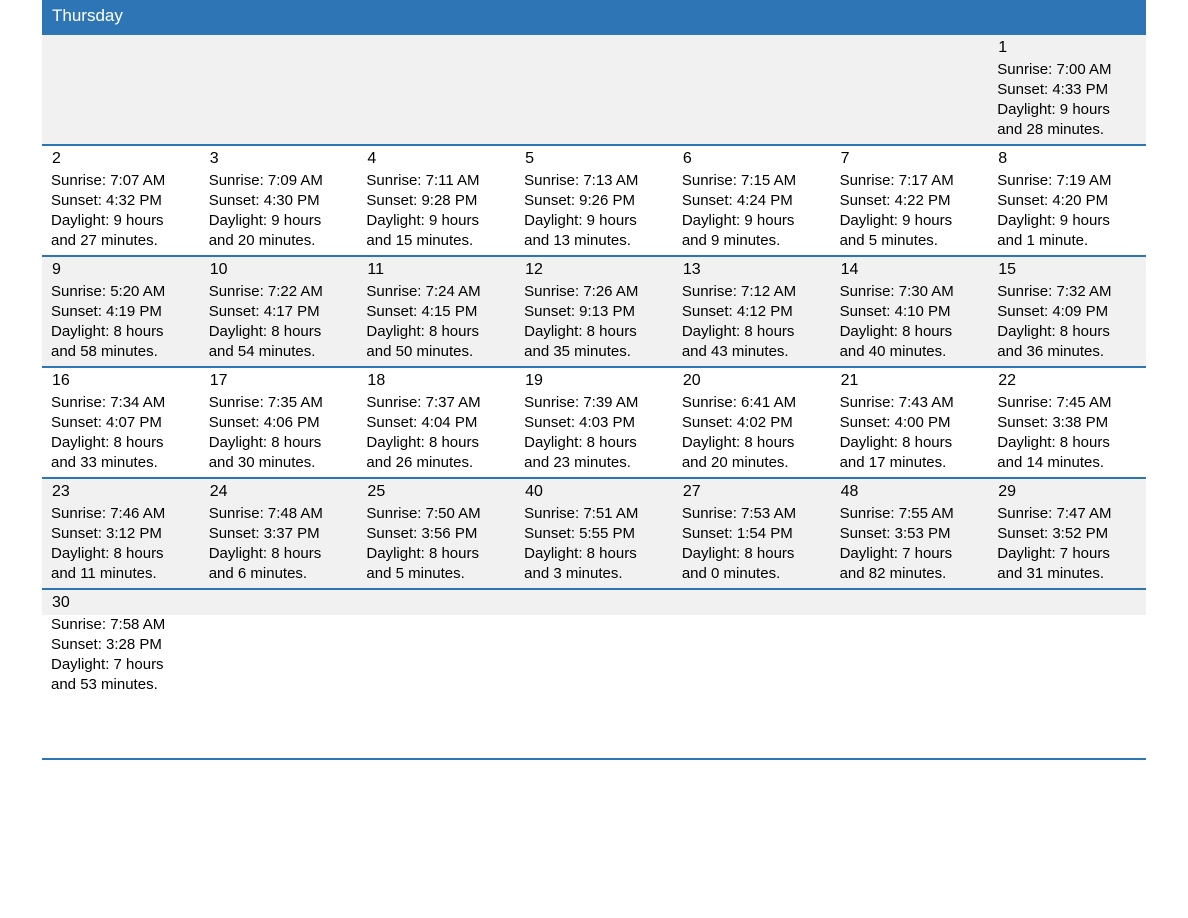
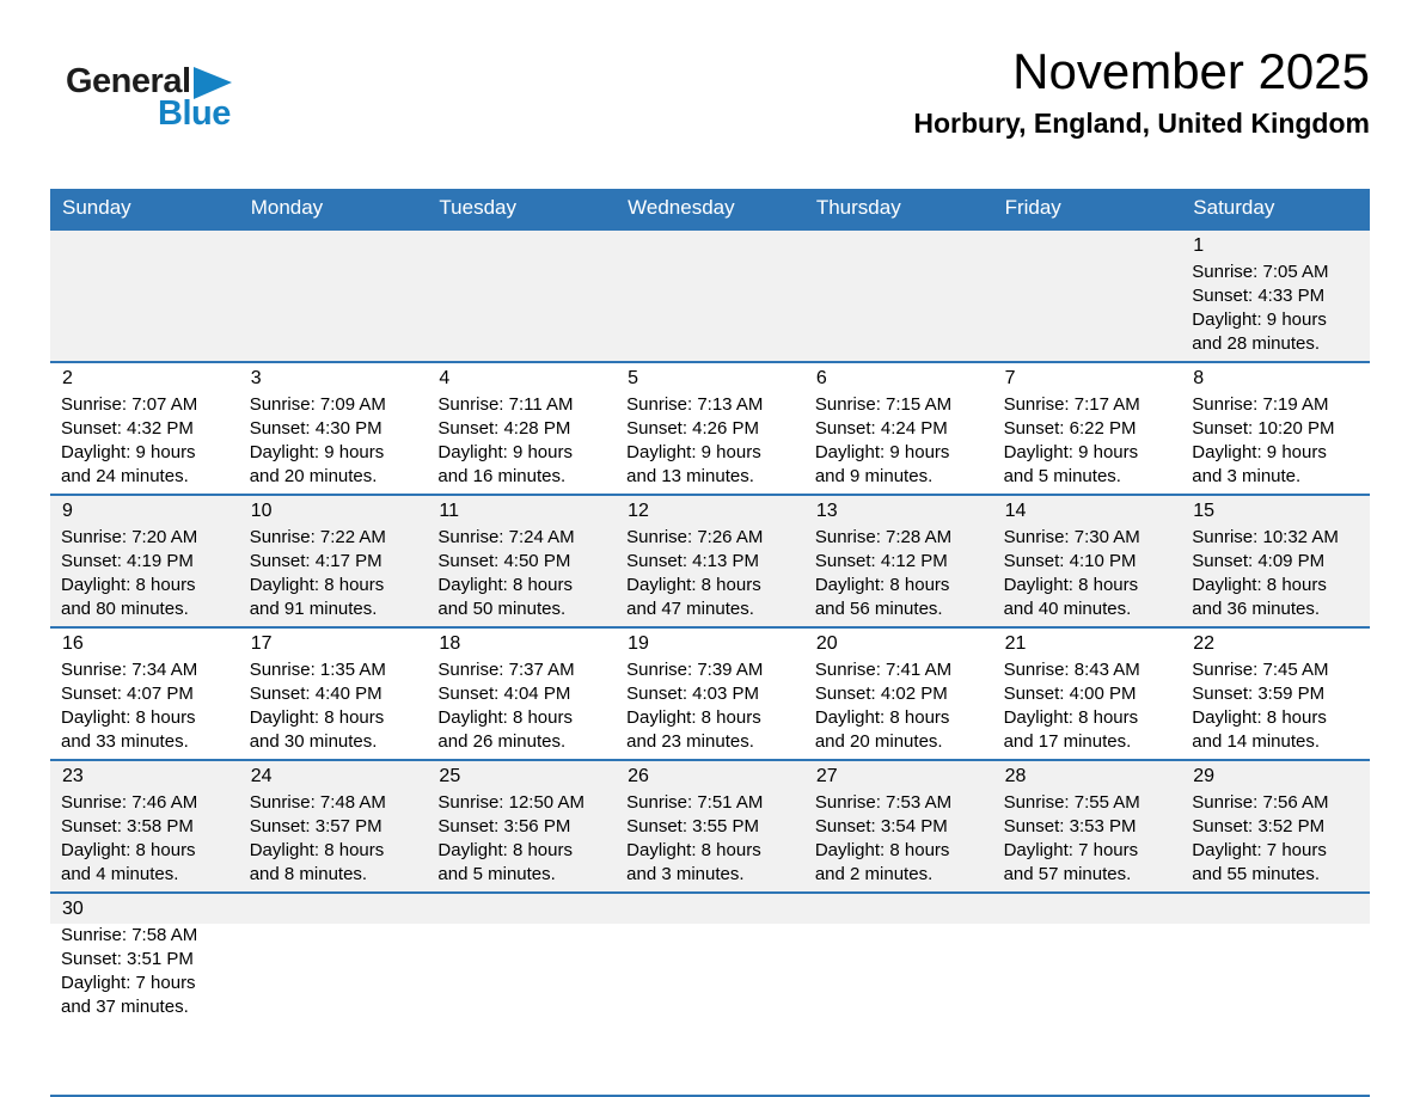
+ General
+ Blue
+ November 2025
+ Horbury, England, United Kingdom
+ Sunday
+ Monday
+ Tuesday
+ Wednesday
  Thursday
+ Friday
+ Saturday
  1
- Sunrise: 7:00 AM
+ Sunrise: 7:05 AM
  Sunset: 4:33 PM
  Daylight: 9 hours
  and 28 minutes.
  2
  Sunrise: 7:07 AM
  Sunset: 4:32 PM
  Daylight: 9 hours
- and 27 minutes.
+ and 24 minutes.
  3
  Sunrise: 7:09 AM
  Sunset: 4:30 PM
  Daylight: 9 hours
  and 20 minutes.
  4
  Sunrise: 7:11 AM
- Sunset: 9:28 PM
+ Sunset: 4:28 PM
  Daylight: 9 hours
- and 15 minutes.
+ and 16 minutes.
  5
  Sunrise: 7:13 AM
- Sunset: 9:26 PM
+ Sunset: 4:26 PM
  Daylight: 9 hours
  and 13 minutes.
  6
  Sunrise: 7:15 AM
  Sunset: 4:24 PM
  Daylight: 9 hours
  and 9 minutes.
  7
  Sunrise: 7:17 AM
- Sunset: 4:22 PM
+ Sunset: 6:22 PM
  Daylight: 9 hours
  and 5 minutes.
  8
  Sunrise: 7:19 AM
- Sunset: 4:20 PM
+ Sunset: 10:20 PM
  Daylight: 9 hours
- and 1 minute.
+ and 3 minute.
  9
- Sunrise: 5:20 AM
+ Sunrise: 7:20 AM
  Sunset: 4:19 PM
  Daylight: 8 hours
- and 58 minutes.
+ and 80 minutes.
  10
  Sunrise: 7:22 AM
  Sunset: 4:17 PM
  Daylight: 8 hours
- and 54 minutes.
+ and 91 minutes.
  11
  Sunrise: 7:24 AM
- Sunset: 4:15 PM
+ Sunset: 4:50 PM
  Daylight: 8 hours
  and 50 minutes.
  12
  Sunrise: 7:26 AM
- Sunset: 9:13 PM
+ Sunset: 4:13 PM
  Daylight: 8 hours
- and 35 minutes.
+ and 47 minutes.
  13
- Sunrise: 7:12 AM
+ Sunrise: 7:28 AM
  Sunset: 4:12 PM
  Daylight: 8 hours
- and 43 minutes.
+ and 56 minutes.
  14
  Sunrise: 7:30 AM
  Sunset: 4:10 PM
  Daylight: 8 hours
  and 40 minutes.
  15
- Sunrise: 7:32 AM
+ Sunrise: 10:32 AM
  Sunset: 4:09 PM
  Daylight: 8 hours
  and 36 minutes.
  16
  Sunrise: 7:34 AM
  Sunset: 4:07 PM
  Daylight: 8 hours
  and 33 minutes.
  17
- Sunrise: 7:35 AM
+ Sunrise: 1:35 AM
- Sunset: 4:06 PM
+ Sunset: 4:40 PM
  Daylight: 8 hours
  and 30 minutes.
  18
  Sunrise: 7:37 AM
  Sunset: 4:04 PM
  Daylight: 8 hours
  and 26 minutes.
  19
  Sunrise: 7:39 AM
  Sunset: 4:03 PM
  Daylight: 8 hours
  and 23 minutes.
  20
- Sunrise: 6:41 AM
+ Sunrise: 7:41 AM
  Sunset: 4:02 PM
  Daylight: 8 hours
  and 20 minutes.
  21
- Sunrise: 7:43 AM
+ Sunrise: 8:43 AM
  Sunset: 4:00 PM
  Daylight: 8 hours
  and 17 minutes.
  22
  Sunrise: 7:45 AM
- Sunset: 3:38 PM
+ Sunset: 3:59 PM
  Daylight: 8 hours
  and 14 minutes.
  23
  Sunrise: 7:46 AM
- Sunset: 3:12 PM
+ Sunset: 3:58 PM
  Daylight: 8 hours
- and 11 minutes.
+ and 4 minutes.
  24
  Sunrise: 7:48 AM
- Sunset: 3:37 PM
+ Sunset: 3:57 PM
  Daylight: 8 hours
- and 6 minutes.
+ and 8 minutes.
  25
- Sunrise: 7:50 AM
+ Sunrise: 12:50 AM
  Sunset: 3:56 PM
  Daylight: 8 hours
  and 5 minutes.
- 40
+ 26
  Sunrise: 7:51 AM
- Sunset: 5:55 PM
+ Sunset: 3:55 PM
  Daylight: 8 hours
  and 3 minutes.
  27
  Sunrise: 7:53 AM
- Sunset: 1:54 PM
+ Sunset: 3:54 PM
  Daylight: 8 hours
- and 0 minutes.
+ and 2 minutes.
- 48
+ 28
  Sunrise: 7:55 AM
  Sunset: 3:53 PM
  Daylight: 7 hours
- and 82 minutes.
+ and 57 minutes.
  29
- Sunrise: 7:47 AM
+ Sunrise: 7:56 AM
  Sunset: 3:52 PM
  Daylight: 7 hours
- and 31 minutes.
+ and 55 minutes.
  30
  Sunrise: 7:58 AM
- Sunset: 3:28 PM
+ Sunset: 3:51 PM
  Daylight: 7 hours
- and 53 minutes.
+ and 37 minutes.
